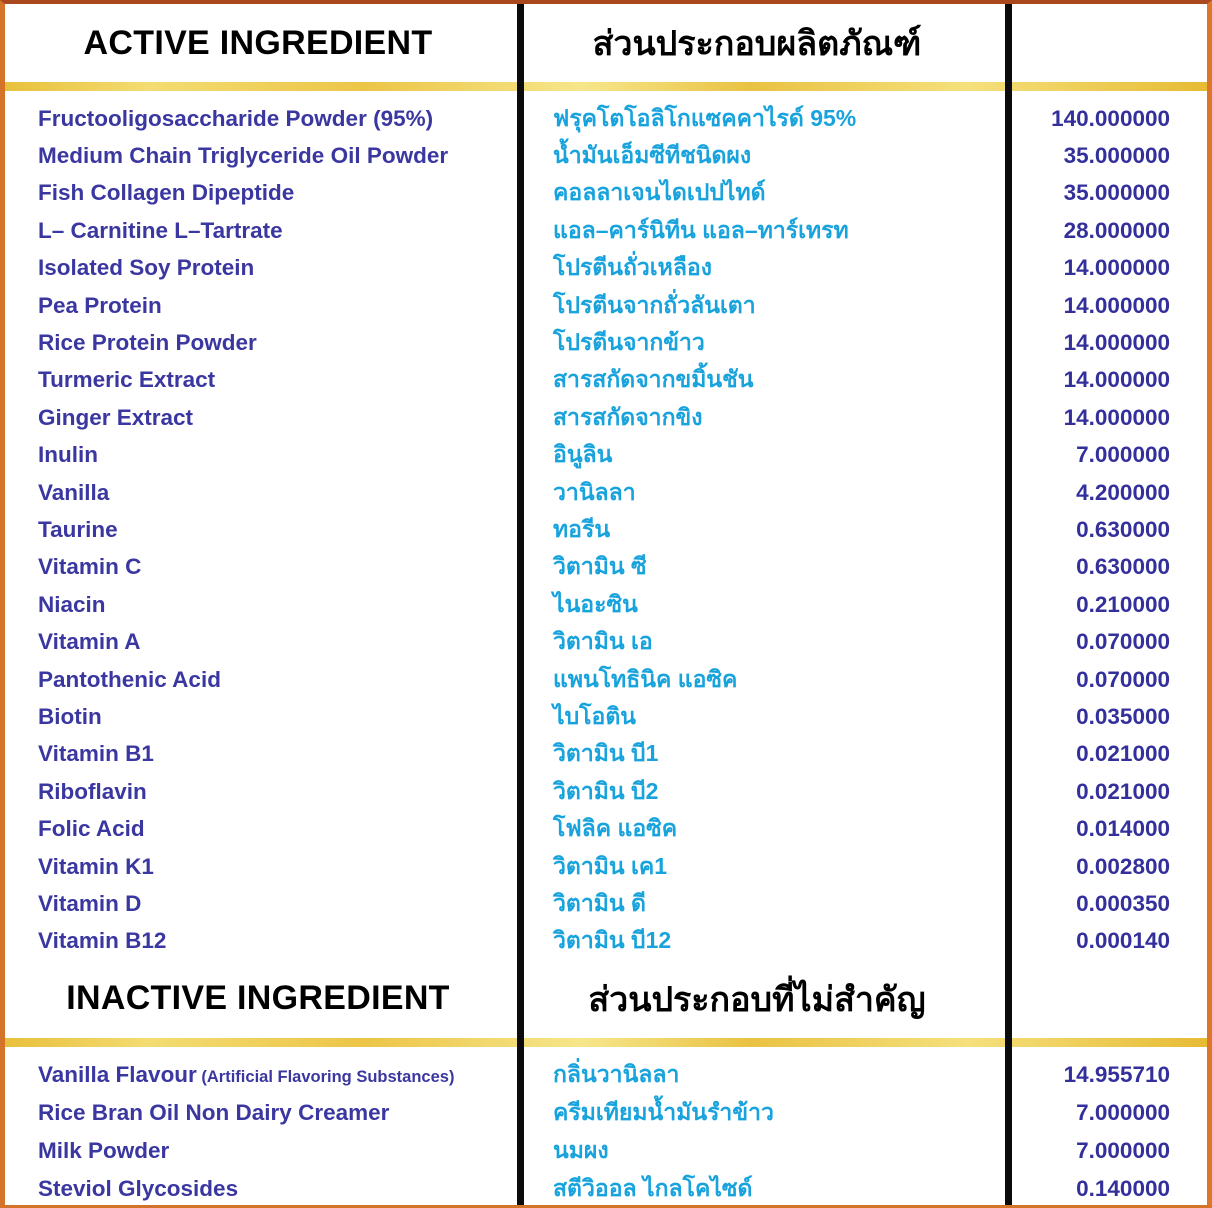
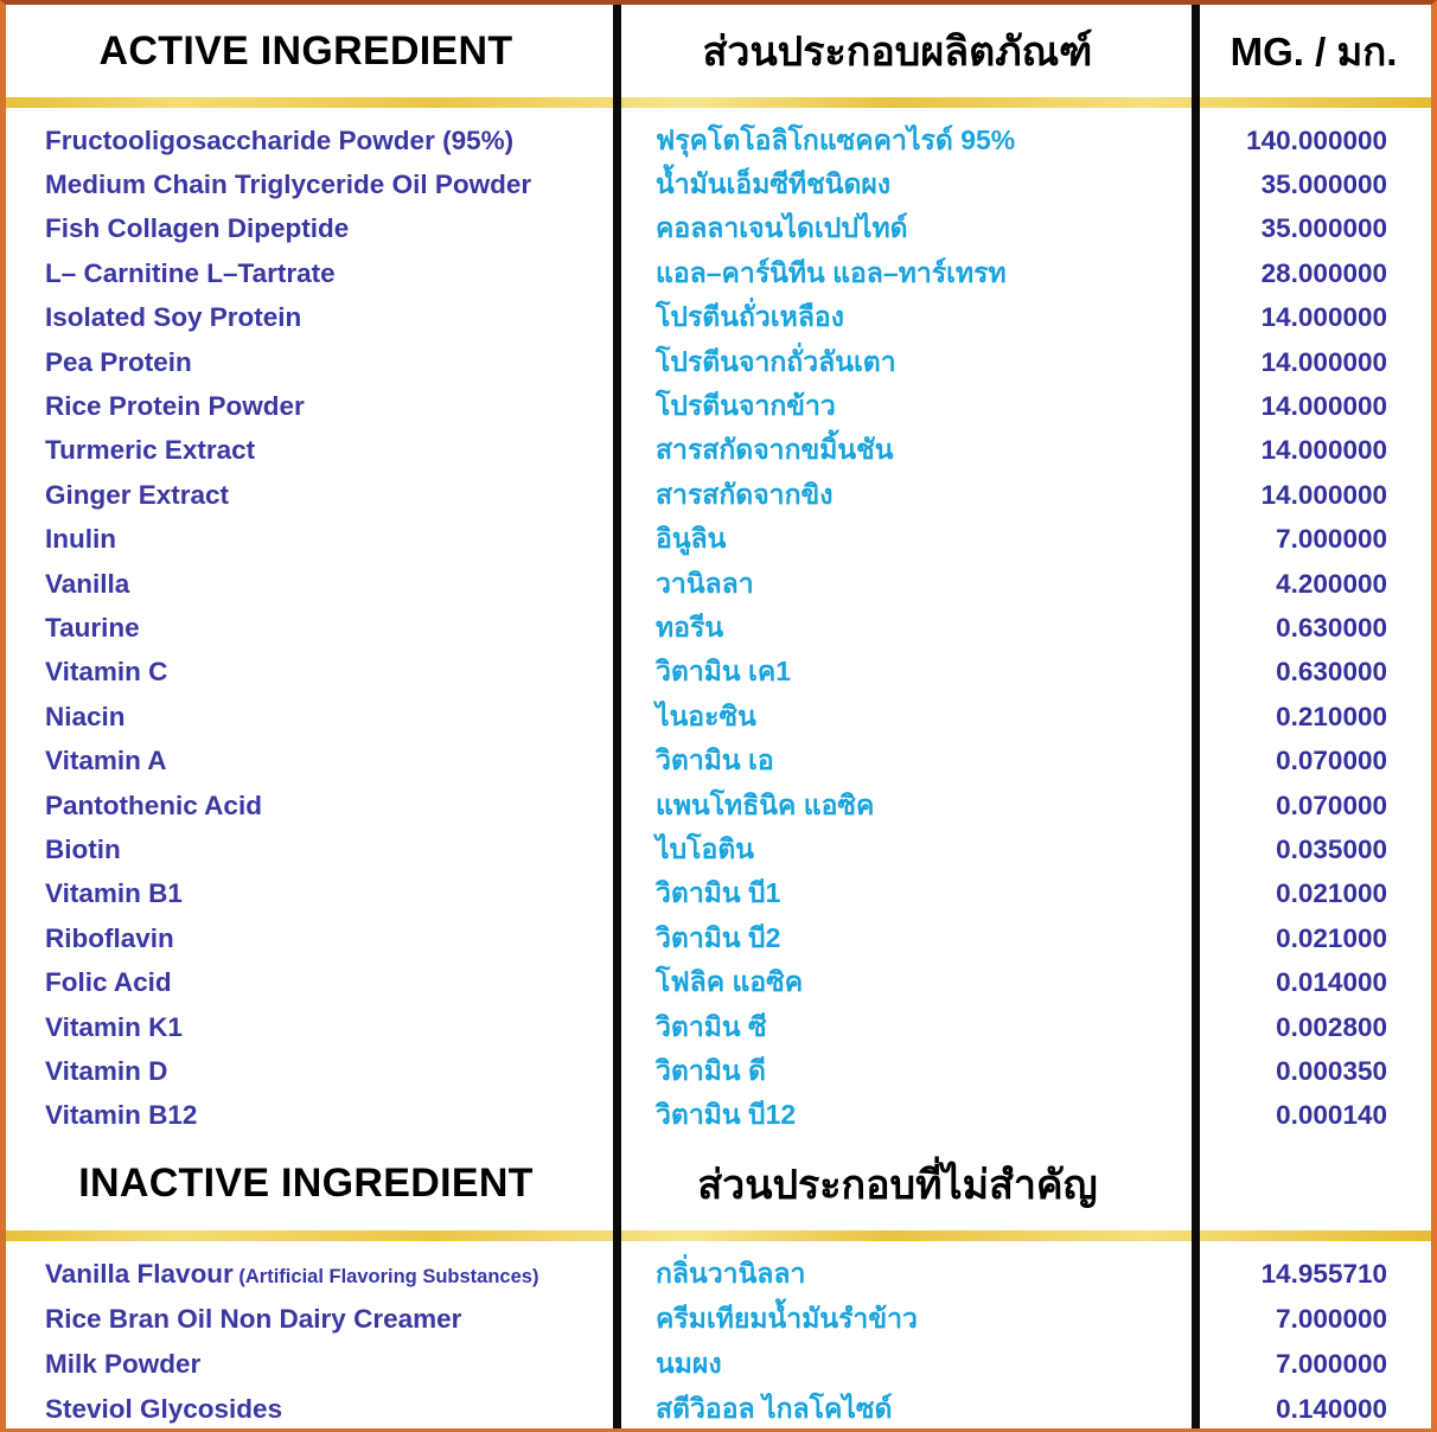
  ACTIVE INGREDIENT
  ส่วนประกอบผลิตภัณฑ์
+ MG. / มก.
  Fructooligosaccharide Powder (95%)
  ฟรุคโตโอลิโกแซคคาไรด์ 95%
  140.000000
  Medium Chain Triglyceride Oil Powder
  น้ำมันเอ็มซีทีชนิดผง
  35.000000
  Fish Collagen Dipeptide
  คอลลาเจนไดเปปไทด์
  35.000000
  L– Carnitine L–Tartrate
  แอล–คาร์นิทีน แอล–ทาร์เทรท
  28.000000
  Isolated Soy Protein
  โปรตีนถั่วเหลือง
  14.000000
  Pea Protein
  โปรตีนจากถั่วลันเตา
  14.000000
  Rice Protein Powder
  โปรตีนจากข้าว
  14.000000
  Turmeric Extract
  สารสกัดจากขมิ้นชัน
  14.000000
  Ginger Extract
  สารสกัดจากขิง
  14.000000
  Inulin
  อินูลิน
  7.000000
  Vanilla
  วานิลลา
  4.200000
  Taurine
  ทอรีน
  0.630000
  Vitamin C
- วิตามิน ซี
+ วิตามิน เค1
  0.630000
  Niacin
  ไนอะซิน
  0.210000
  Vitamin A
  วิตามิน เอ
  0.070000
  Pantothenic Acid
  แพนโทธินิค แอซิค
  0.070000
  Biotin
  ไบโอติน
  0.035000
  Vitamin B1
  วิตามิน บี1
  0.021000
  Riboflavin
  วิตามิน บี2
  0.021000
  Folic Acid
  โฟลิค แอซิค
  0.014000
  Vitamin K1
- วิตามิน เค1
+ วิตามิน ซี
  0.002800
  Vitamin D
  วิตามิน ดี
  0.000350
  Vitamin B12
  วิตามิน บี12
  0.000140
  INACTIVE INGREDIENT
  ส่วนประกอบที่ไม่สำคัญ
  Vanilla Flavour (Artificial Flavoring Substances)
  กลิ่นวานิลลา
  14.955710
  Rice Bran Oil Non Dairy Creamer
  ครีมเทียมน้ำมันรำข้าว
  7.000000
  Milk Powder
  นมผง
  7.000000
  Steviol Glycosides
  สตีวิออล ไกลโคไซด์
  0.140000
